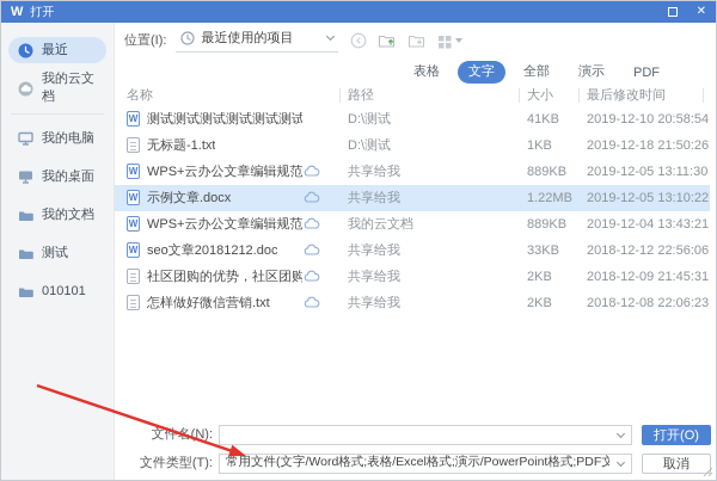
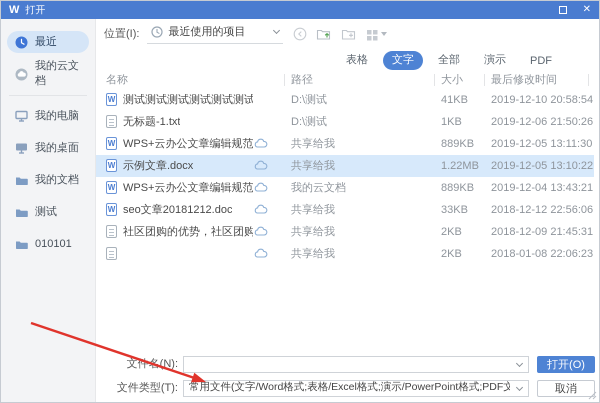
  W
  打开
  ✕
  最近
  我的云文档
  我的电脑
  我的桌面
  我的文档
  测试
  010101
  位置(I):
  最近使用的项目
  表格
  文字
  全部
  演示
  PDF
  名称
  路径
  大小
  最后修改时间
  测试测试测试测试测试测试
  D:\测试
  41KB
  2019-12-10 20:58:54
  无标题-1.txt
  D:\测试
  1KB
- 2019-12-18 21:50:26
+ 2019-12-06 21:50:26
  WPS+云办公文章编辑规范
  共享给我
  889KB
  2019-12-05 13:11:30
  示例文章.docx
  共享给我
  1.22MB
  2019-12-05 13:10:22
  WPS+云办公文章编辑规范
  我的云文档
  889KB
  2019-12-04 13:43:21
  seo文章20181212.doc
  共享给我
  33KB
  2018-12-12 22:56:06
  社区团购的优势，社区团购
  共享给我
  2KB
  2018-12-09 21:45:31
- 怎样做好微信营销.txt
  共享给我
  2KB
- 2018-12-08 22:06:23
+ 2018-01-08 22:06:23
  文件(N):
  打开(O)
  文件类型(T):
  常用文件(文字/Word格式;表格/Excel格式;演示/PowerPoint格式;PDF文
  取消
